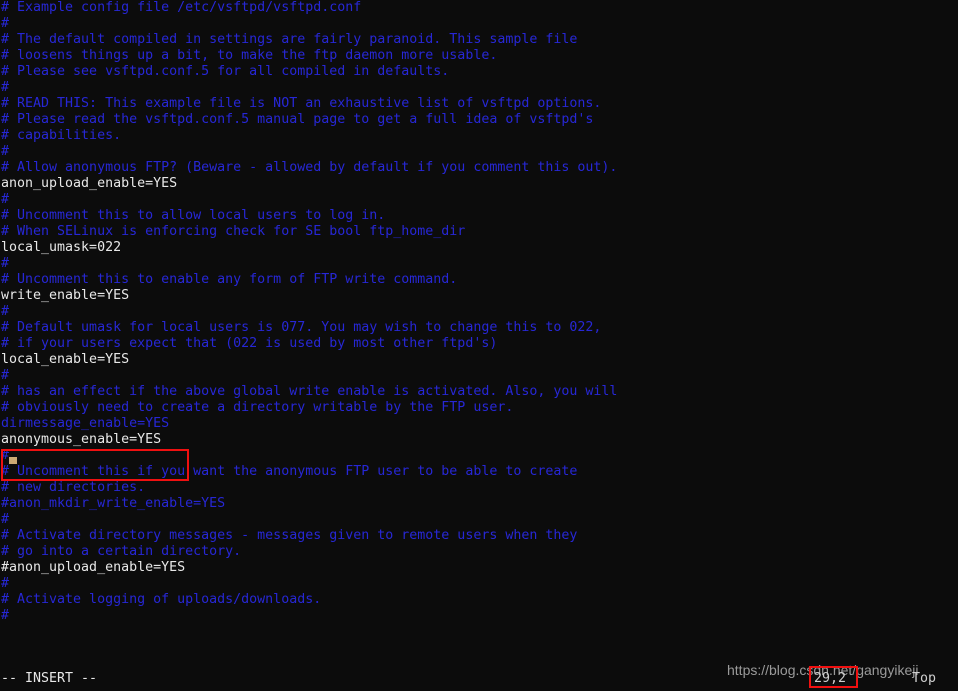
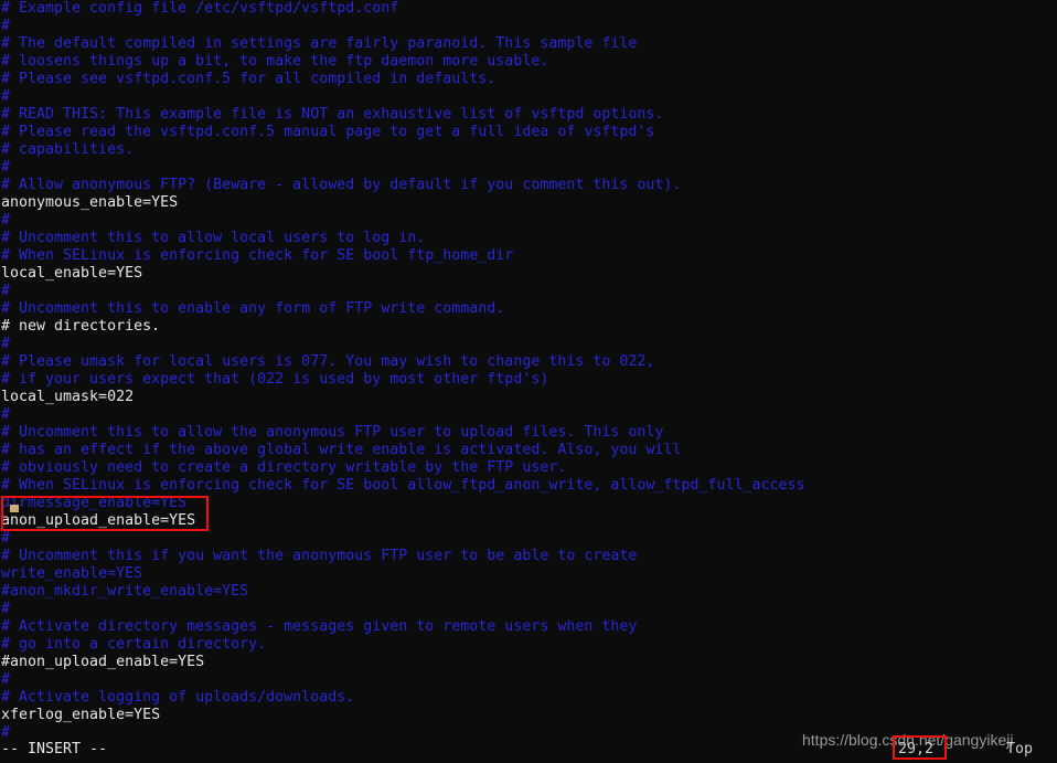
  # Example config file /etc/vsftpd/vsftpd.conf
  #
  # The default compiled in settings are fairly paranoid. This sample file
  # loosens things up a bit, to make the ftp daemon more usable.
  # Please see vsftpd.conf.5 for all compiled in defaults.
  #
  # READ THIS: This example file is NOT an exhaustive list of vsftpd options.
  # Please read the vsftpd.conf.5 manual page to get a full idea of vsftpd's
  # capabilities.
  #
  # Allow anonymous FTP? (Beware - allowed by default if you comment this out).
- anon_upload_enable=YES
+ anonymous_enable=YES
  #
  # Uncomment this to allow local users to log in.
  # When SELinux is enforcing check for SE bool ftp_home_dir
- local_umask=022
+ local_enable=YES
  #
  # Uncomment this to enable any form of FTP write command.
- write_enable=YES
+ # new directories.
  #
- # Default umask for local users is 077. You may wish to change this to 022,
+ # Please umask for local users is 077. You may wish to change this to 022,
  # if your users expect that (022 is used by most other ftpd's)
- local_enable=YES
+ local_umask=022
  #
+ # Uncomment this to allow the anonymous FTP user to upload files. This only
  # has an effect if the above global write enable is activated. Also, you will
  # obviously need to create a directory writable by the FTP user.
+ # When SELinux is enforcing check for SE bool allow_ftpd_anon_write, allow_ftpd_full_access
  dirmessage_enable=YES
- anonymous_enable=YES
+ anon_upload_enable=YES
  #
  # Uncomment this if you want the anonymous FTP user to be able to create
- # new directories.
+ write_enable=YES
  #anon_mkdir_write_enable=YES
  #
  # Activate directory messages - messages given to remote users when they
  # go into a certain directory.
  #anon_upload_enable=YES
  #
  # Activate logging of uploads/downloads.
+ xferlog_enable=YES
  #
  https://blog.csdn.net/gangyikeji
  -- INSERT --
  29,2
  Top
